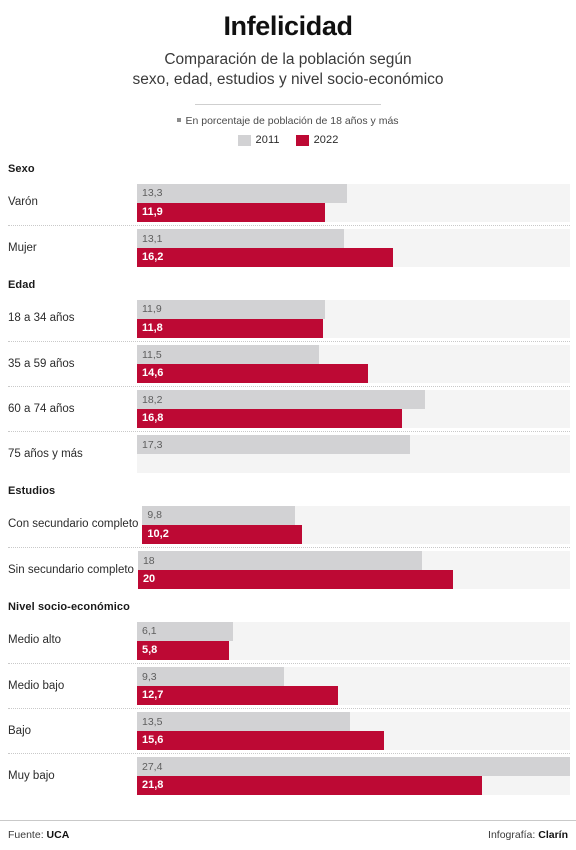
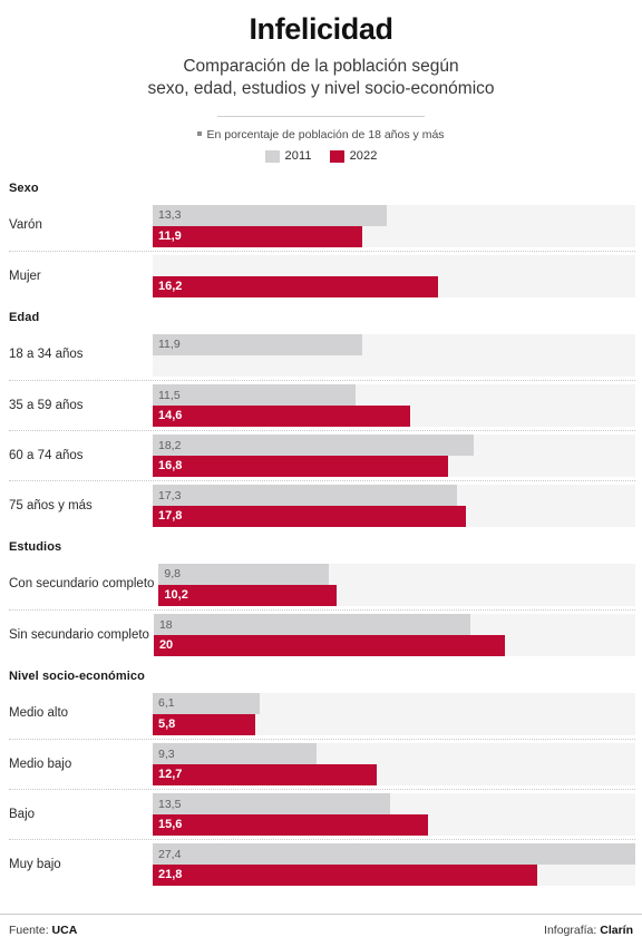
  Infelicidad
  Comparación de la población según
  sexo, edad, estudios y nivel socio-económico
  En porcentaje de población de 18 años y más
  2011
  2022
  Sexo
  Varón
  13,3
  11,9
  Mujer
- 13,1
  16,2
  Edad
  18 a 34 años
  11,9
- 11,8
  35 a 59 años
  11,5
  14,6
  60 a 74 años
  18,2
  16,8
  75 años y más
  17,3
+ 17,8
  Estudios
  Con secundario completo
  9,8
  10,2
  Sin secundario completo
  18
  20
  Nivel socio-económico
  Medio alto
  6,1
  5,8
  Medio bajo
  9,3
  12,7
  Bajo
  13,5
  15,6
  Muy bajo
  27,4
  21,8
  Fuente: UCA
  Infografía: Clarín
